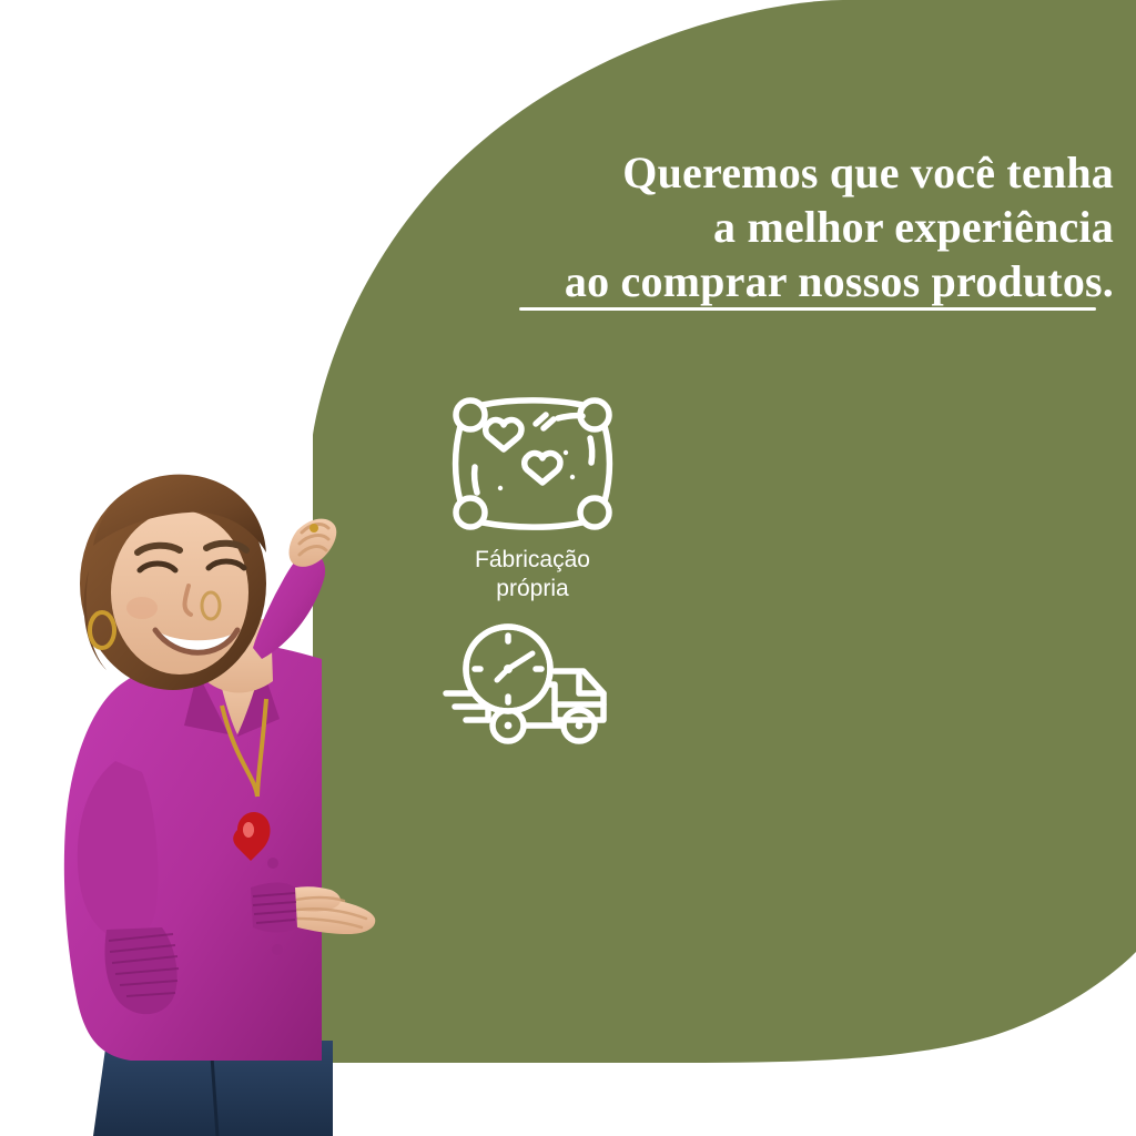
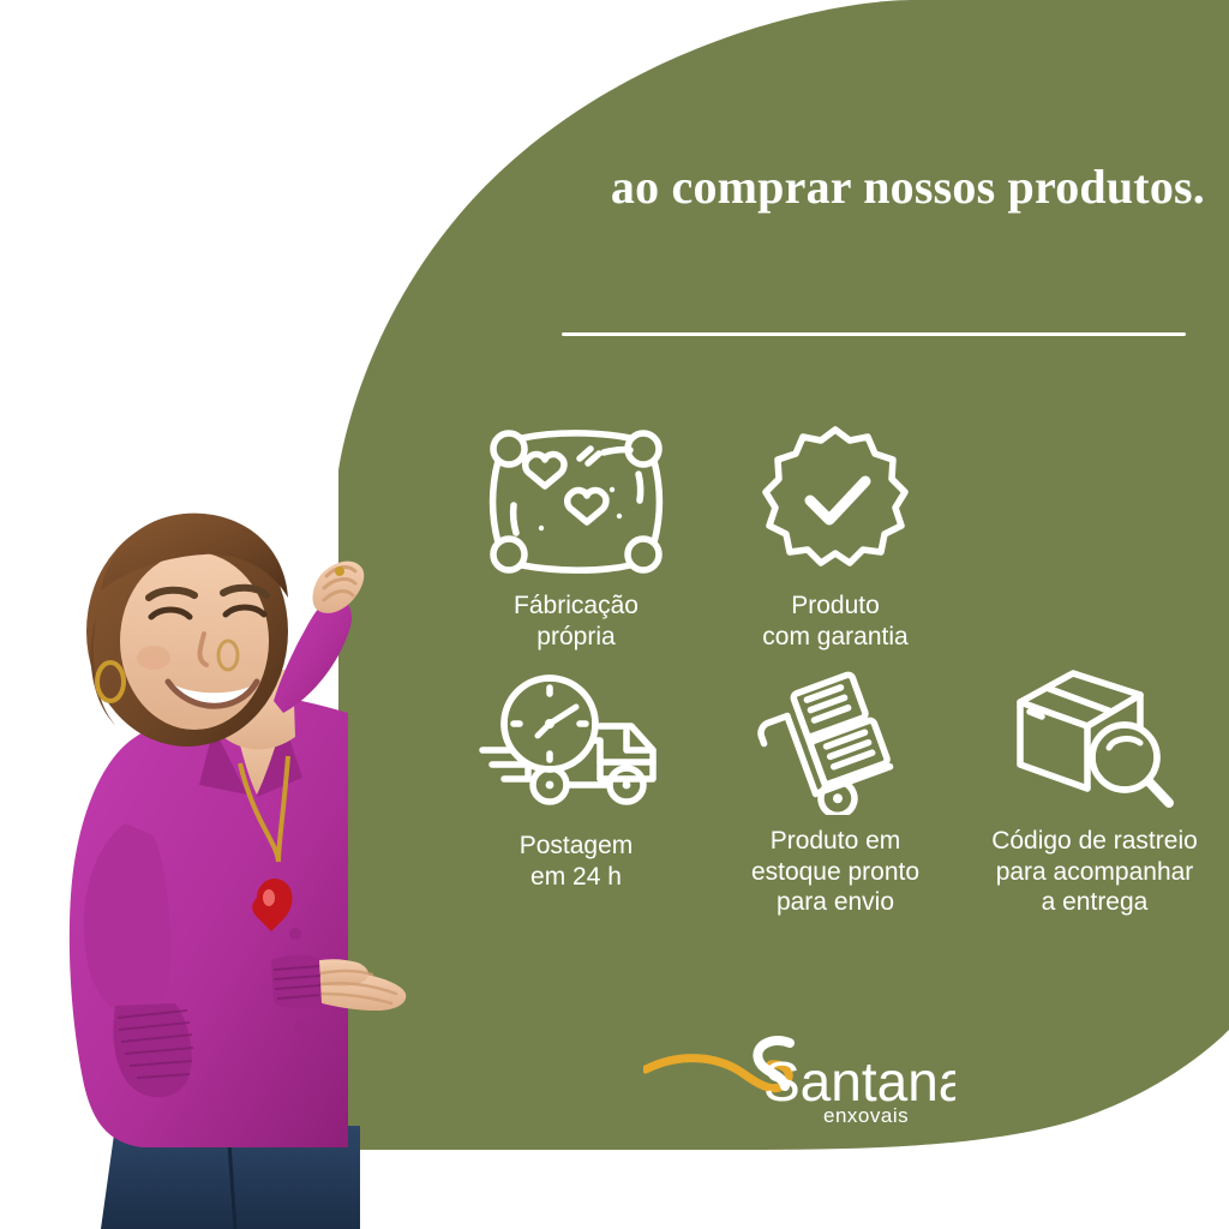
- Queremos que você tenha
- a melhor experiência
  ao comprar nossos produtos.
  Fábricação
  própria
+ Produto
+ com garantia
+ Postagem
+ em 24 h
+ Produto em
+ estoque pronto
+ para envio
+ Código de rastreio
+ para acompanhar
+ a entrega
+ Santana
+ enxovais
